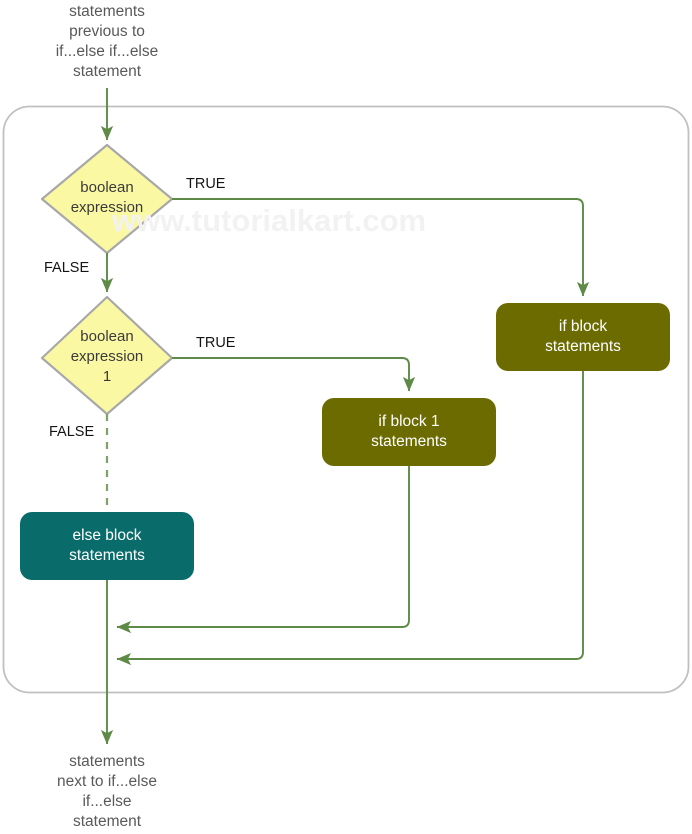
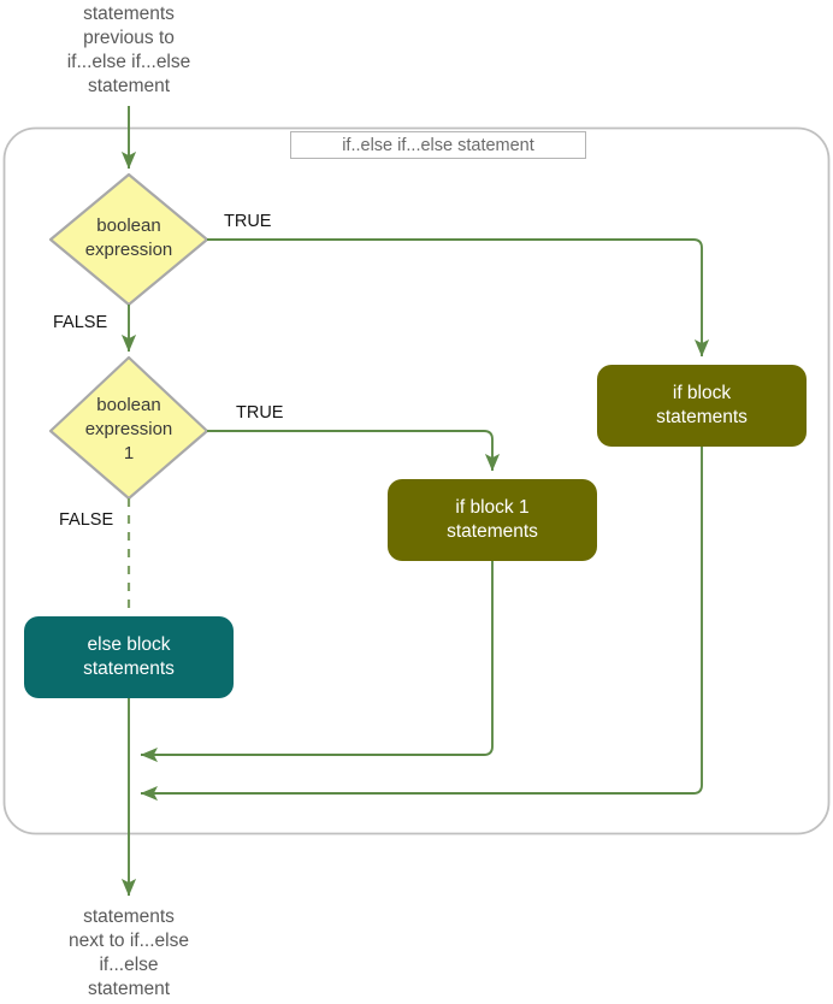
- www.tutorialkart.com
  statements
  previous to
  if...else if...else
  statement
  statements
  next to if...else
  if...else
  statement
+ if..else if...else statement
  boolean
  expression
  boolean
  expression
  1
  if block
  statements
  if block 1
  statements
  else block
  statements
  TRUE
  FALSE
  TRUE
  FALSE
